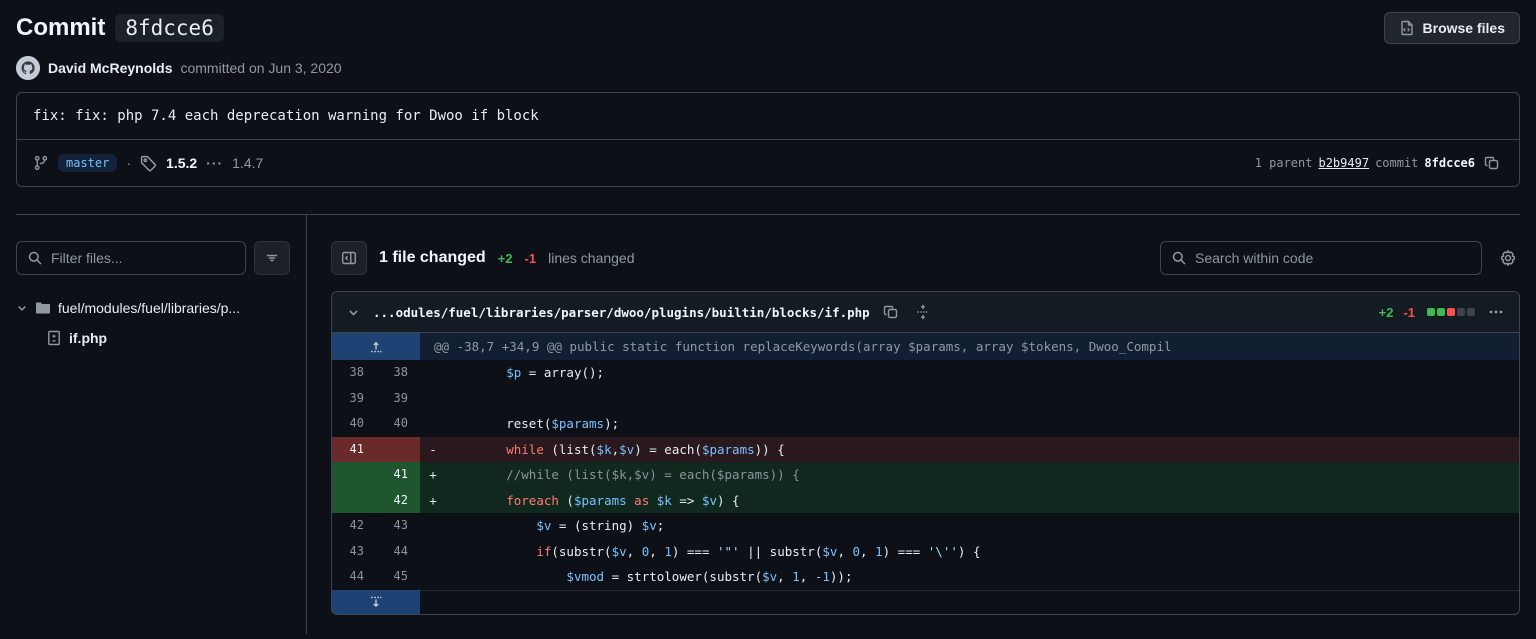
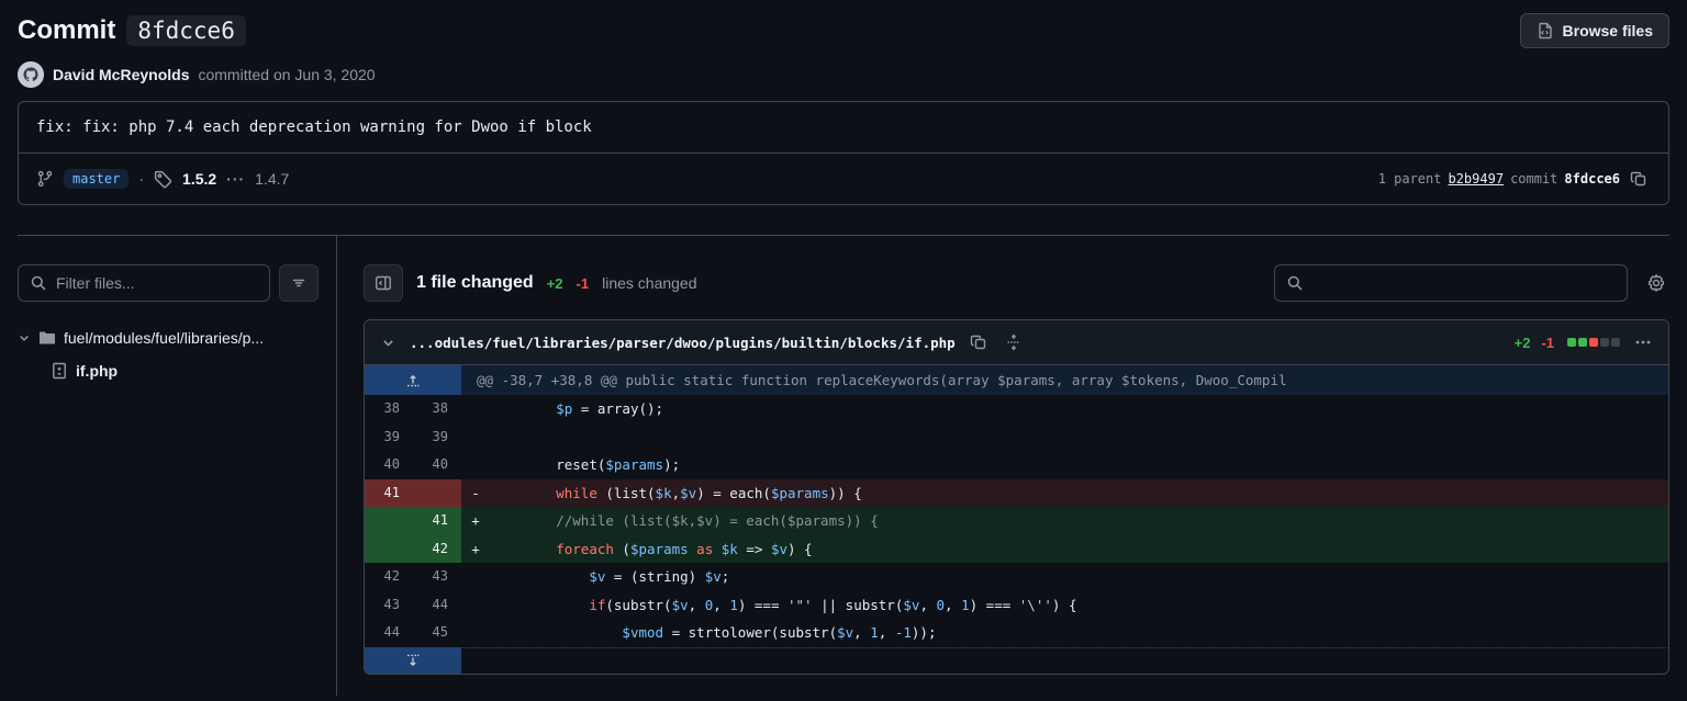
  Commit
  8fdcce6
  Browse files
  David McReynolds
  committed on Jun 3, 2020
  fix: fix: php 7.4 each deprecation warning for Dwoo if block
  master
  ·
  1.5.2
  ···
  1.4.7
  1 parent
  b2b9497
  commit
  8fdcce6
  Filter files...
  fuel/modules/fuel/libraries/p...
  if.php
  1 file changed
  +2
  -1
  lines changed
- Search within code
  ...odules/fuel/libraries/parser/dwoo/plugins/builtin/blocks/if.php
  +2
  -1
- @@ -38,7 +34,9 @@ public static function replaceKeywords(array $params, array $tokens, Dwoo_Compil
+ @@ -38,7 +38,8 @@ public static function replaceKeywords(array $params, array $tokens, Dwoo_Compil
  38
  38
  $p = array();
  39
  39
  40
  40
  reset($params);
  41
  -
  while (list($k,$v) = each($params)) {
  41
  +
  //while (list($k,$v) = each($params)) {
  42
  +
  foreach ($params as $k => $v) {
  42
  43
  $v = (string) $v;
  43
  44
  if(substr($v, 0, 1) === '"' || substr($v, 0, 1) === '\'') {
  44
  45
  $vmod = strtolower(substr($v, 1, -1));
